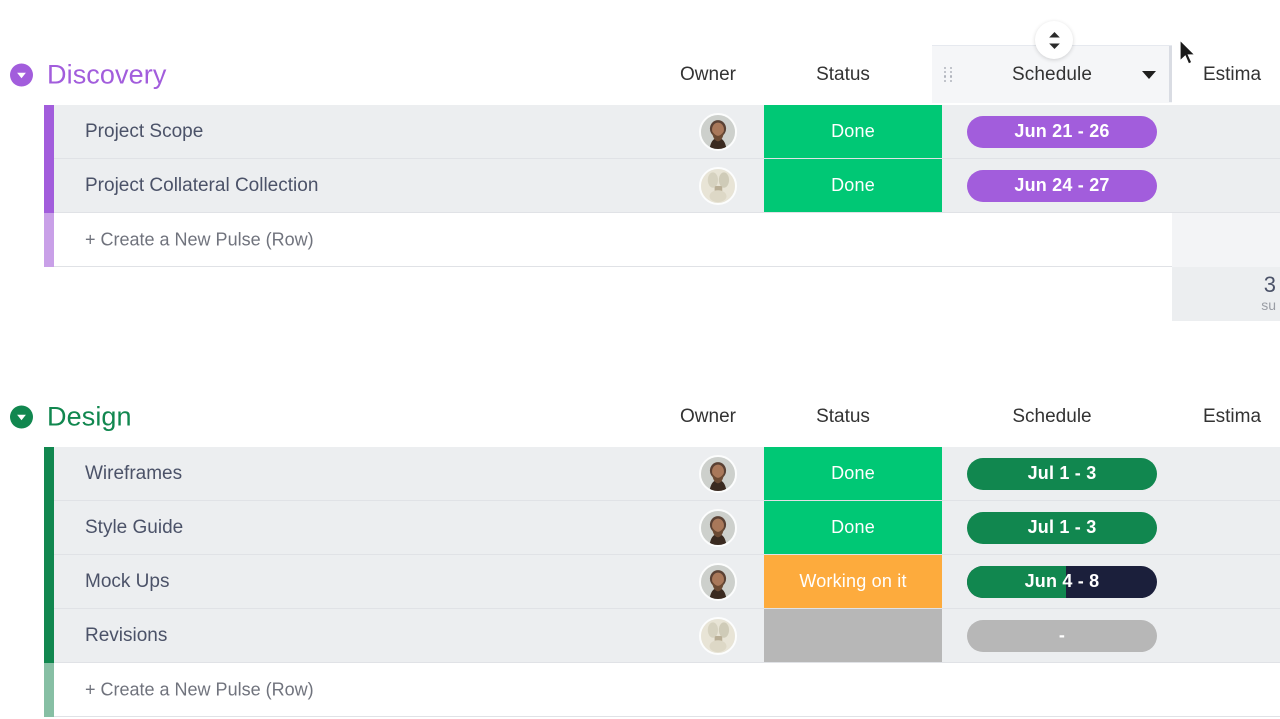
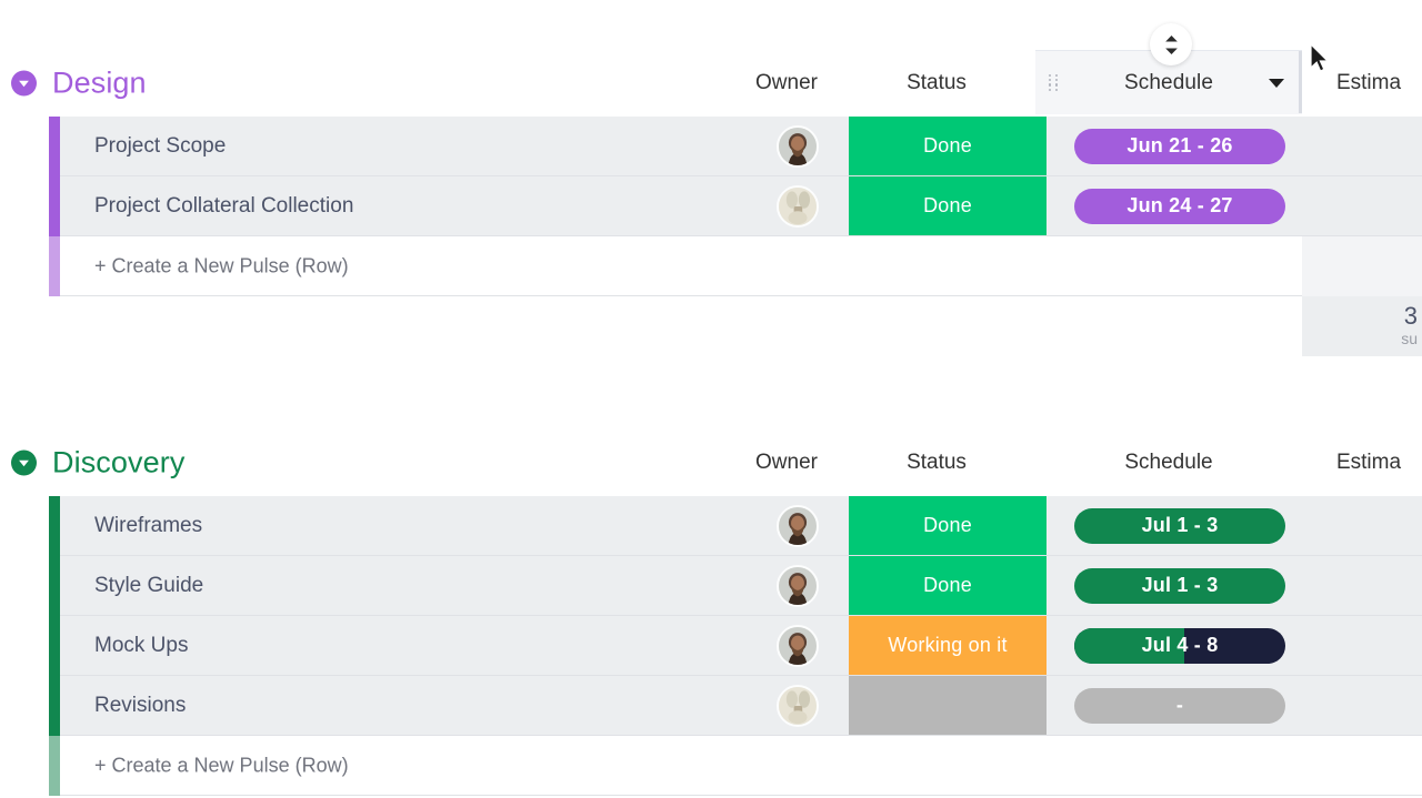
- Discovery
+ Design
  Owner
  Status
  Estima
  Schedule
  Project Scope
  Done
  Jun 21 - 26
  Project Collateral Collection
  Done
  Jun 24 - 27
  + Create a New Pulse (Row)
  3
  su
- Design
+ Discovery
  Owner
  Status
  Schedule
  Estima
  Wireframes
  Done
  Jul 1 - 3
  Style Guide
  Done
  Jul 1 - 3
  Mock Ups
  Working on it
- Jun 4 - 8
+ Jul 4 - 8
  Revisions
  -
  + Create a New Pulse (Row)
